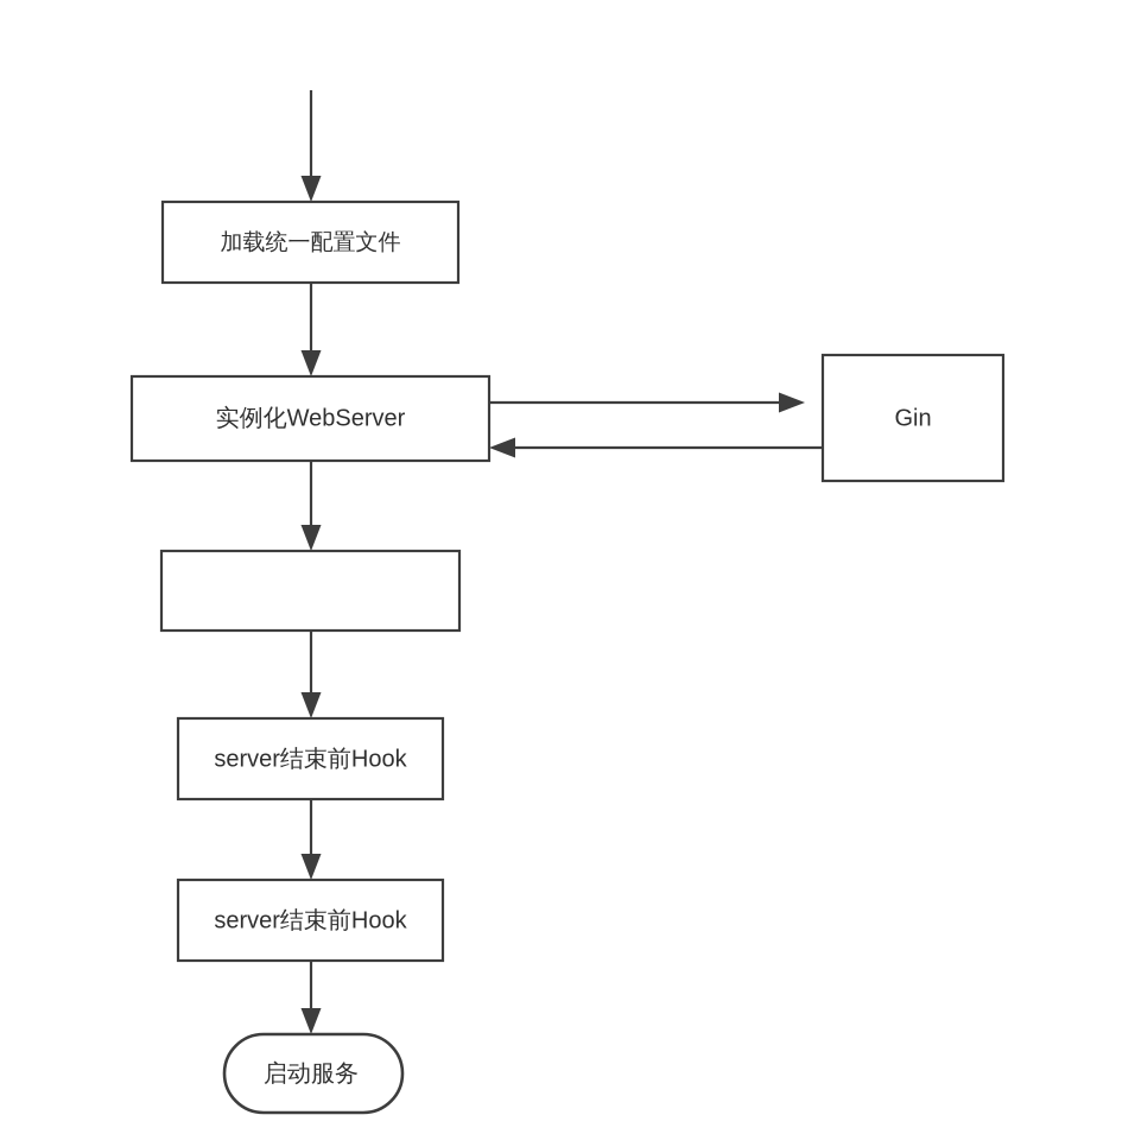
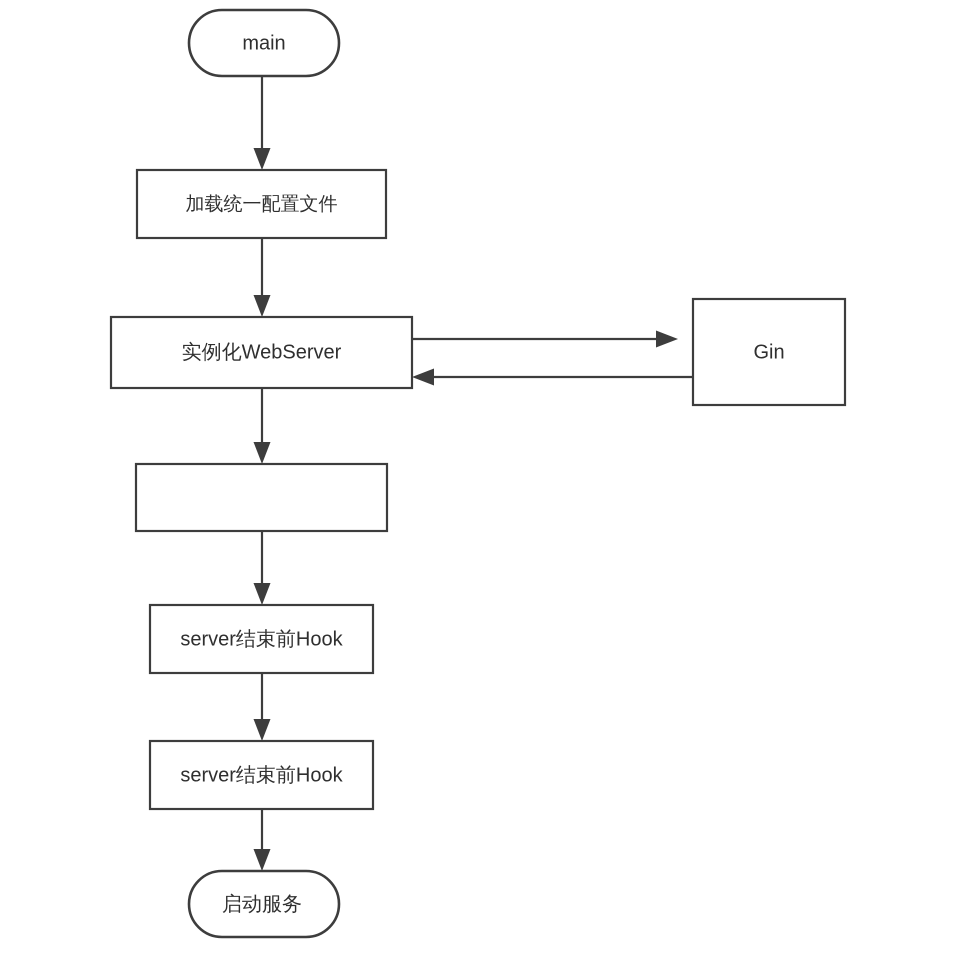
+ main
  加载统一配置文件
  实例化WebServer
  Gin
  server结束前Hook
  server结束前Hook
  启动服务
